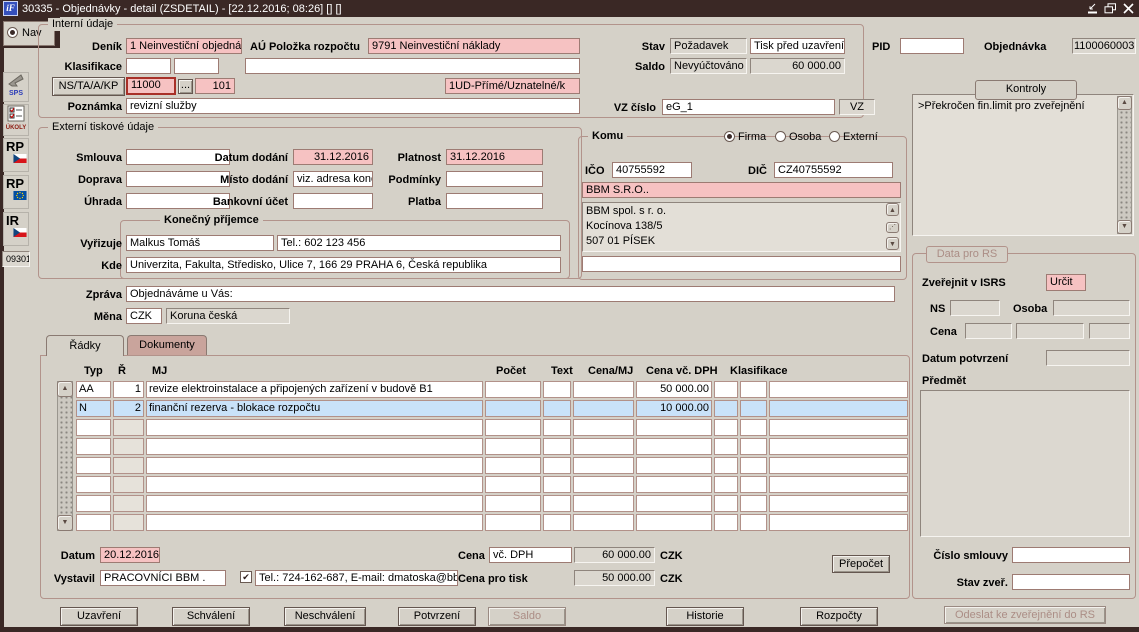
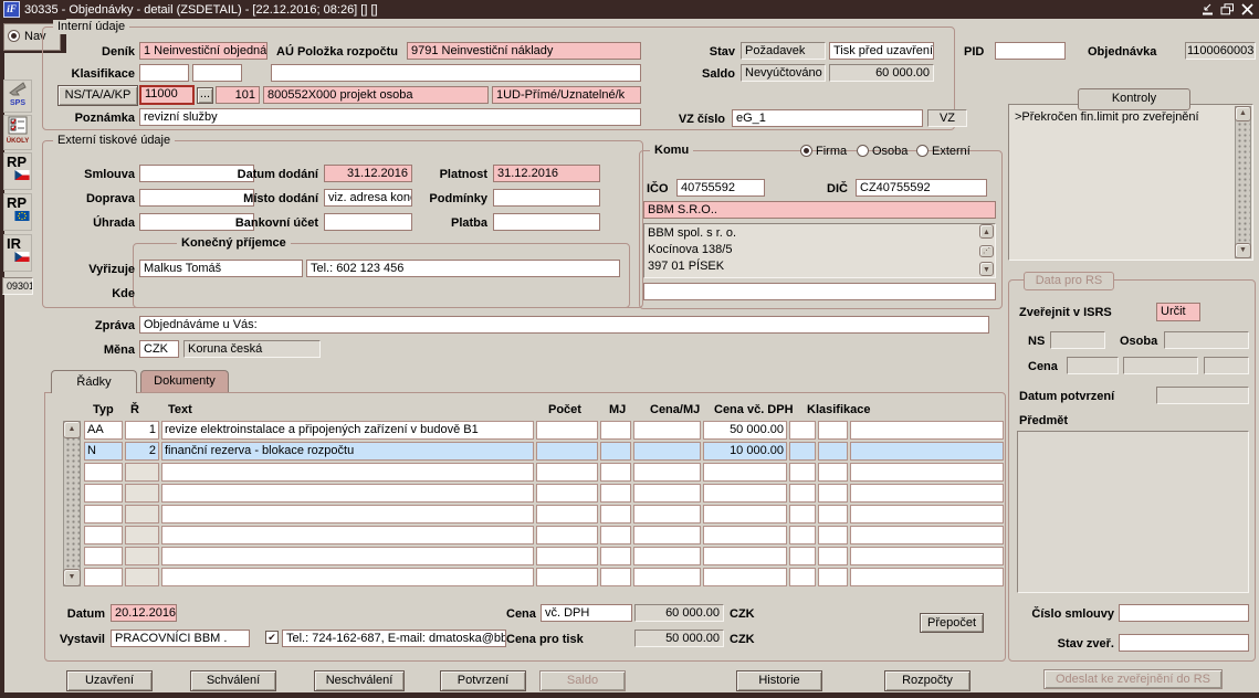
  iF
  30335 - Objednávky - detail (ZSDETAIL) - [22.12.2016; 08:26] [] []
  Nav
  RP
  RP
  IR
  09301
  Interní údaje
  Deník
  1 Neinvestiční objedná
  AÚ Položka rozpočtu
  9791 Neinvestiční náklady
  Klasifikace
  NS/TA/A/KP
  11000
  ...
  101
+ 800552X000 projekt osoba
  1UD-Přímé/Uznatelné/k
  Poznámka
  revizní služby
  Stav
  Požadavek
  Tisk před uzavření
  Saldo
  Nevyúčtováno
  60 000.00
  PID
  Objednávka
  1100060003
  VZ číslo
  eG_1
  VZ
  Externí tiskové údaje
  Smlouva
  Doprava
  Úhrada
  Datum dodání
  31.12.2016
  Místo dodání
  viz. adresa kon
  Bankovní účet
  Platnost
  31.12.2016
  Podmínky
  Platba
  Konečný příjemce
  Vyřizuje
  Malkus Tomáš
  Tel.: 602 123 456
  Kde
- Univerzita, Fakulta, Středisko, Ulice 7, 166 29 PRAHA 6, Česká republika
  Komu
  Firma
  Osoba
  Externí
  IČO
  40755592
  DIČ
  CZ40755592
  BBM S.R.O..
  BBM spol. s r. o.
  Kocínova 138/5
- 507 01 PÍSEK
+ 397 01 PÍSEK
  Zpráva
  Objednáváme u Vás:
  Měna
  CZK
  Koruna česká
  Řádky
  Dokumenty
  Typ
  Ř
- MJ
+ Text
  Počet
- Text
+ MJ
  Cena/MJ
  Cena vč. DPH
  Klasifikace
  AA
  1
  revize elektroinstalace a připojených zařízení v budově B1
  50 000.00
  N
  2
  finanční rezerva - blokace rozpočtu
  10 000.00
  Datum
  20.12.2016
  Vystavil
  PRACOVNÍCI BBM .
  ✔
  Tel.: 724-162-687, E-mail: dmatoska@bb
  Cena
  vč. DPH
  60 000.00
  CZK
  Cena pro tisk
  50 000.00
  CZK
  Přepočet
  Uzavření
  Schválení
  Neschválení
  Potvrzení
  Saldo
  Historie
  Rozpočty
  Kontroly
  >Překročen fin.limit pro zveřejnění
  Data pro RS
  Zveřejnit v ISRS
  Určit
  NS
  Osoba
  Cena
  Datum potvrzení
  Předmět
  Číslo smlouvy
  Stav zveř.
  Odeslat ke zveřejnění do RS
